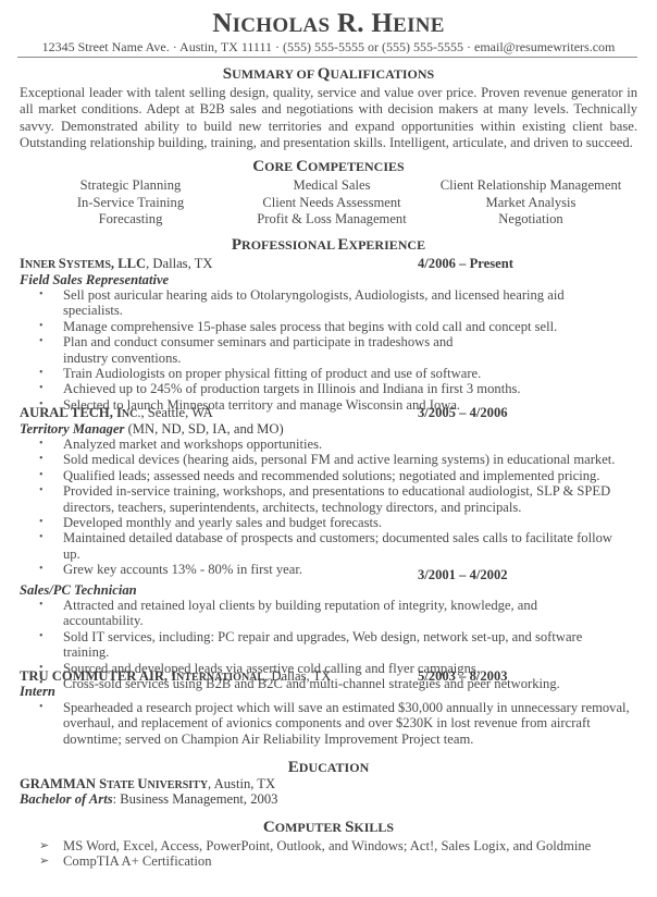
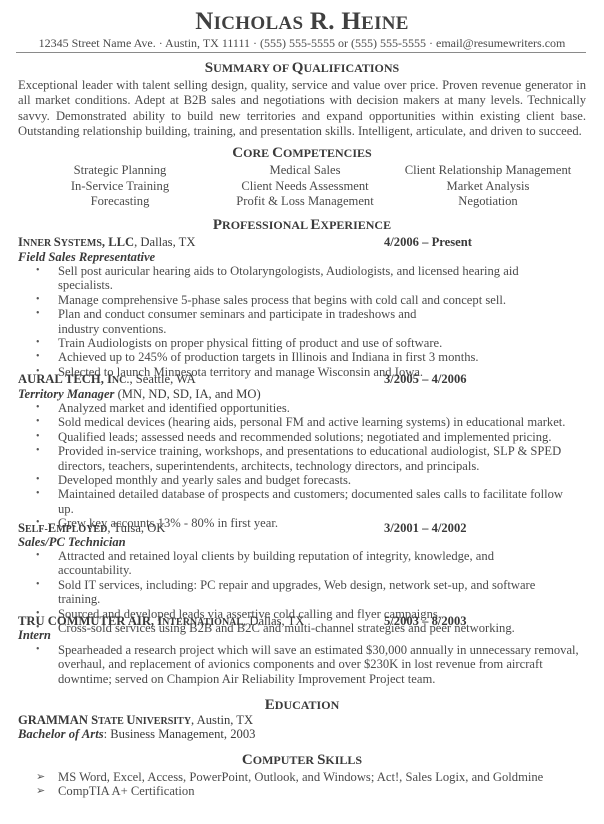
  NICHOLAS R. HEINE
  12345 Street Name Ave. · Austin, TX 11111 · (555) 555-5555 or (555) 555-5555 · email@resumewriters.com
  SUMMARY OF QUALIFICATIONS
  Exceptional leader with talent selling design, quality, service and value over price. Proven revenue generator in all market conditions. Adept at B2B sales and negotiations with decision makers at many levels. Technically savvy. Demonstrated ability to build new territories and expand opportunities within existing client base. Outstanding relationship building, training, and presentation skills. Intelligent, articulate, and driven to succeed.
  CORE COMPETENCIES
  Strategic Planning
  In-Service Training
  Forecasting
  Medical Sales
  Client Needs Assessment
  Profit & Loss Management
  Client Relationship Management
  Market Analysis
  Negotiation
  PROFESSIONAL EXPERIENCE
  INNER SYSTEMS, LLC, Dallas, TX
  4/2006 – Present
  Field Sales Representative
  •
  Sell post auricular hearing aids to Otolaryngologists, Audiologists, and licensed hearing aid specialists.
  •
- Manage comprehensive 15-phase sales process that begins with cold call and concept sell.
+ Manage comprehensive 5-phase sales process that begins with cold call and concept sell.
  •
  Plan and conduct consumer seminars and participate in tradeshows and
  industry conventions.
  •
  Train Audiologists on proper physical fitting of product and use of software.
  •
  Achieved up to 245% of production targets in Illinois and Indiana in first 3 months.
  •
  Selected to launch Minnesota territory and manage Wisconsin and Iowa.
  AURAL TECH, INC., Seattle, WA
  3/2005 – 4/2006
  Territory Manager (MN, ND, SD, IA, and MO)
  •
- Analyzed market and workshops opportunities.
+ Analyzed market and identified opportunities.
  •
  Sold medical devices (hearing aids, personal FM and active learning systems) in educational market.
  •
  Qualified leads; assessed needs and recommended solutions; negotiated and implemented pricing.
  •
  Provided in-service training, workshops, and presentations to educational audiologist, SLP & SPED directors, teachers, superintendents, architects, technology directors, and principals.
  •
  Developed monthly and yearly sales and budget forecasts.
  •
  Maintained detailed database of prospects and customers; documented sales calls to facilitate follow up.
  •
  Grew key accounts 13% - 80% in first year.
+ SELF-EMPLOYED, Tulsa, OK
  3/2001 – 4/2002
  Sales/PC Technician
  •
  Attracted and retained loyal clients by building reputation of integrity, knowledge, and accountability.
  •
  Sold IT services, including: PC repair and upgrades, Web design, network set-up, and software training.
  •
  Sourced and developed leads via assertive cold calling and flyer campaigns.
  •
  Cross-sold services using B2B and B2C and multi-channel strategies and peer networking.
  TRU COMMUTER AIR, INTERNATIONAL, Dallas, TX
  5/2003 – 8/2003
  Intern
  •
  Spearheaded a research project which will save an estimated $30,000 annually in unnecessary removal, overhaul, and replacement of avionics components and over $230K in lost revenue from aircraft downtime; served on Champion Air Reliability Improvement Project team.
  EDUCATION
  GRAMMAN STATE UNIVERSITY, Austin, TX
  Bachelor of Arts: Business Management, 2003
  COMPUTER SKILLS
  ➢
  MS Word, Excel, Access, PowerPoint, Outlook, and Windows; Act!, Sales Logix, and Goldmine
  ➢
  CompTIA A+ Certification
